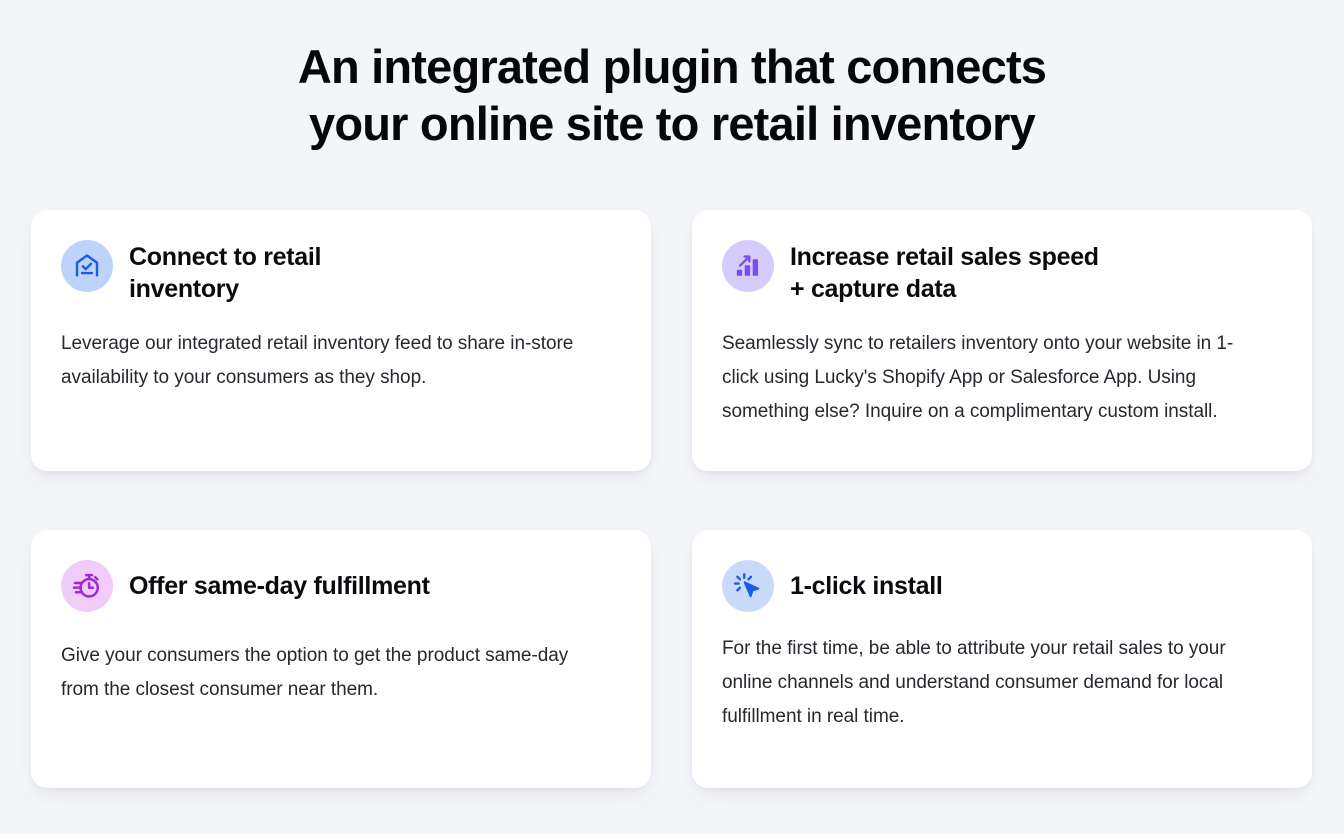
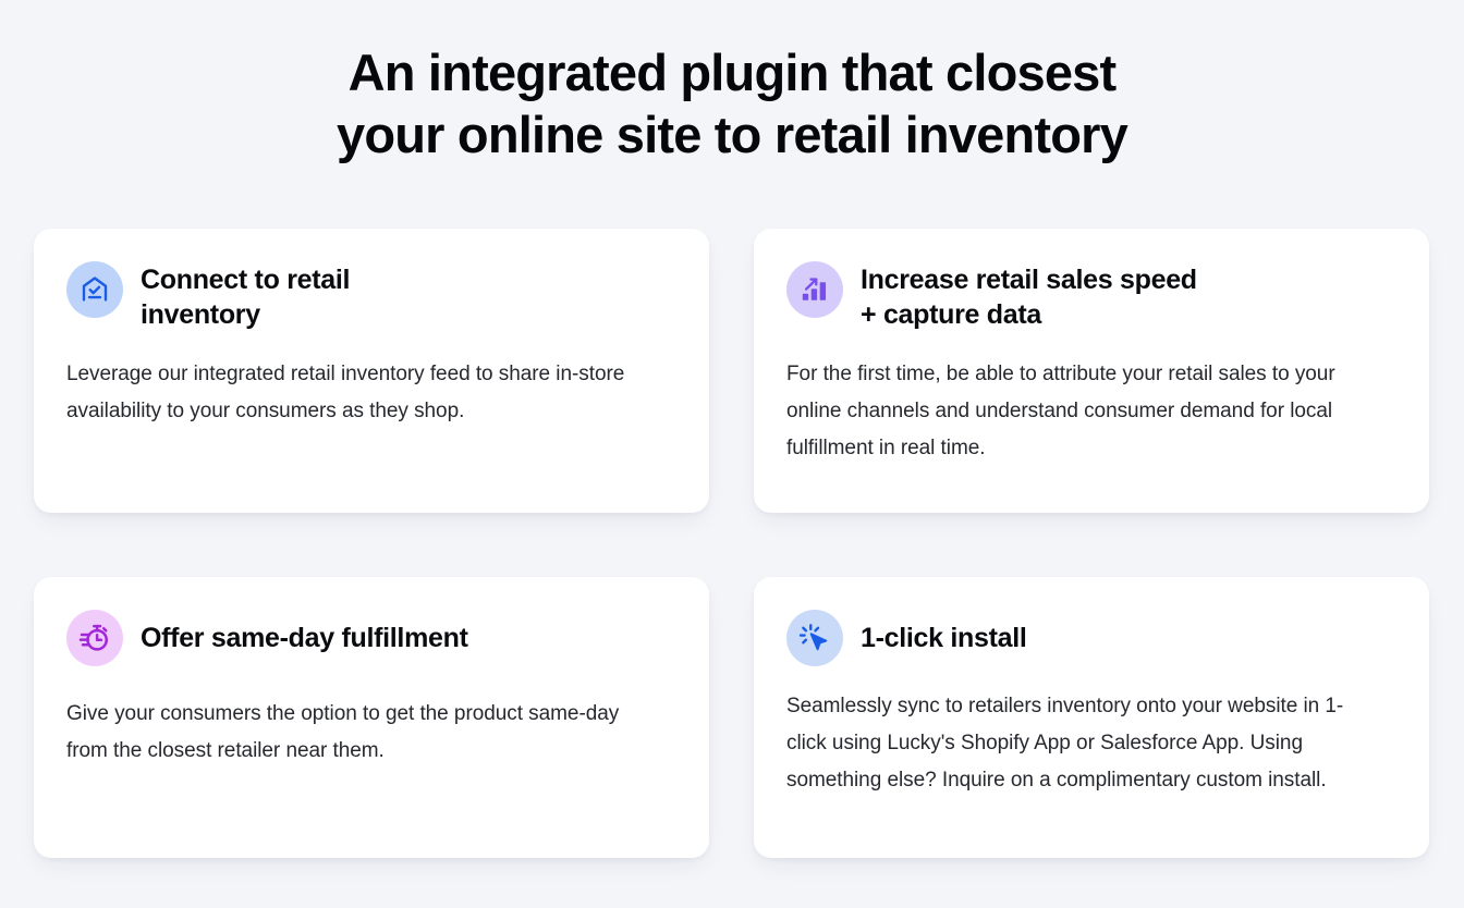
- An integrated plugin that connects
+ An integrated plugin that closest
  your online site to retail inventory
  Connect to retail
  inventory
  Leverage our integrated retail inventory feed to share in-store availability to your consumers as they shop.
  Increase retail sales speed
  + capture data
- Seamlessly sync to retailers inventory onto your website in 1-click using Lucky's Shopify App or Salesforce App. Using something else? Inquire on a complimentary custom install.
+ For the first time, be able to attribute your retail sales to your online channels and understand consumer demand for local fulfillment in real time.
  Offer same-day fulfillment
- Give your consumers the option to get the product same-day from the closest consumer near them.
+ Give your consumers the option to get the product same-day from the closest retailer near them.
  1-click install
- For the first time, be able to attribute your retail sales to your online channels and understand consumer demand for local fulfillment in real time.
+ Seamlessly sync to retailers inventory onto your website in 1-click using Lucky's Shopify App or Salesforce App. Using something else? Inquire on a complimentary custom install.
